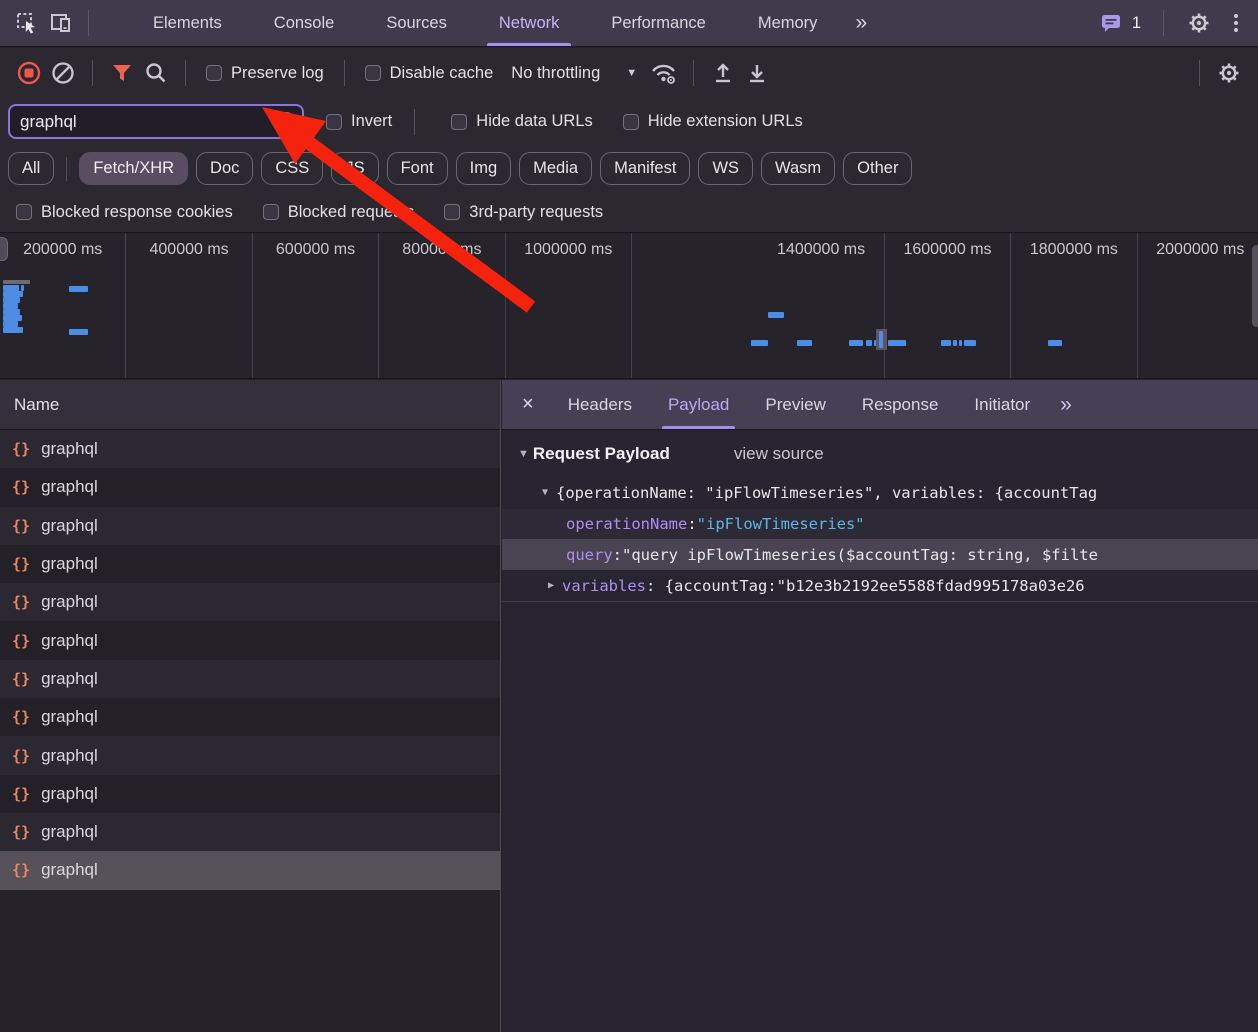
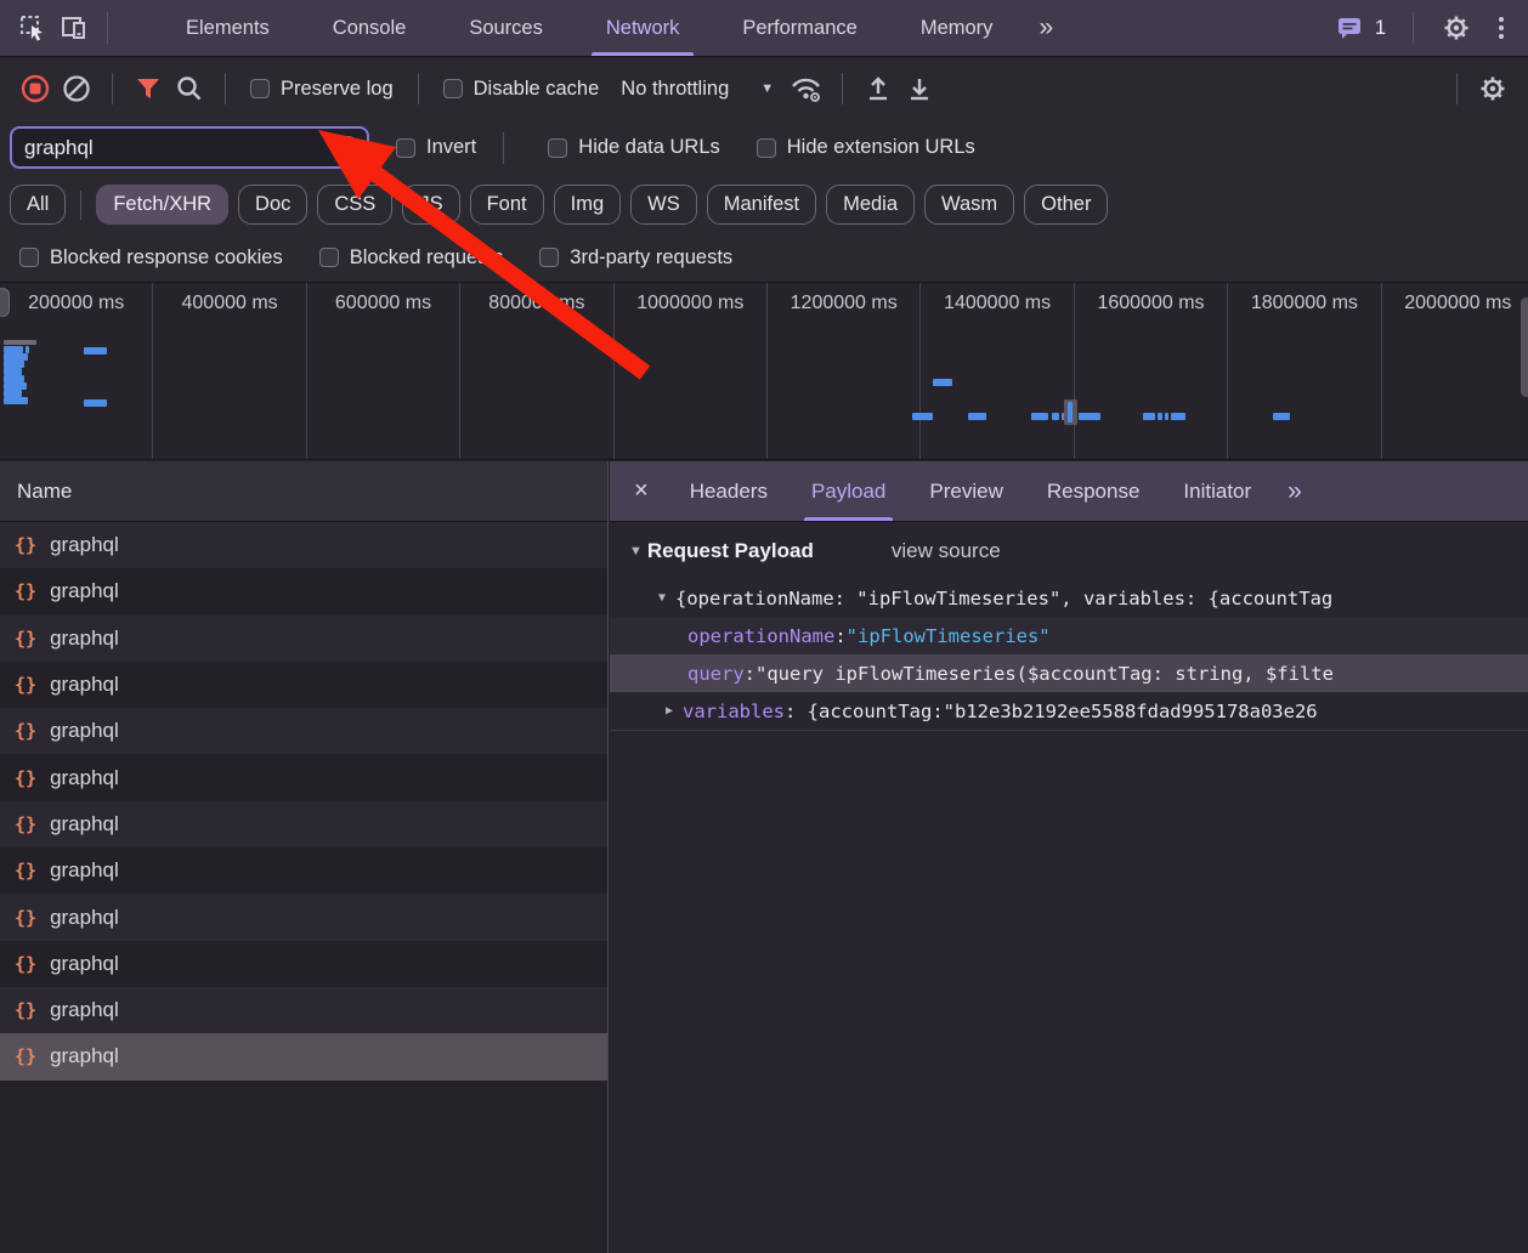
  Elements
  Console
  Sources
  Network
  Performance
  Memory
  »
  1
  Preserve log
  Disable cache
  No throttling
  ▼
  graphql
  Invert
  Hide data URLs
  Hide extension URLs
  All
  Fetch/XHR
  Doc
  CSS
  Font
  Img
- Media
+ WS
  Manifest
- WS
+ Media
  Wasm
  Other
  Blocked response cookies
  Blocked reque
  3rd-party requests
  200000 ms
  400000 ms
  600000 ms
  8000 ms
  1000000 ms
+ 1200000 ms
  1400000 ms
  1600000 ms
  1800000 ms
  2000000 ms
  Name
  {}
  graphql
  {}
  graphql
  {}
  graphql
  {}
  graphql
  {}
  graphql
  {}
  graphql
  {}
  graphql
  {}
  graphql
  {}
  graphql
  {}
  graphql
  {}
  graphql
  {}
  graphql
  ×
  Headers
  Payload
  Preview
  Response
  Initiator
  »
  ▼
  Request Payload
  view source
  ▼
  {operationName: "ipFlowTimeseries", variables: {accountTag
  operationName
  :
  "ipFlowTimeseries"
  query
  :
  "query ipFlowTimeseries($accountTag: string, $filte
  ▶
  variables
  : {accountTag:
  "b12e3b2192ee5588fdad995178a03e26
